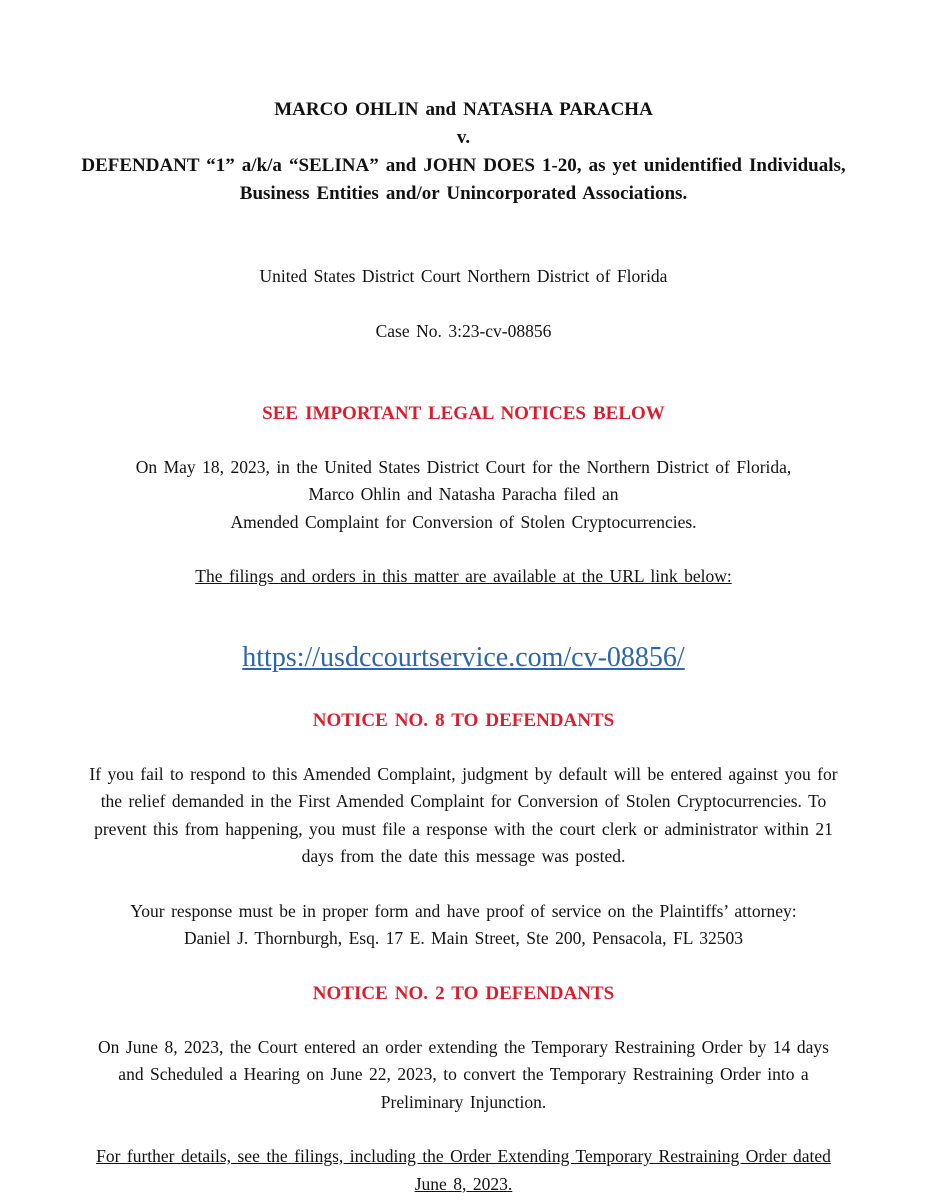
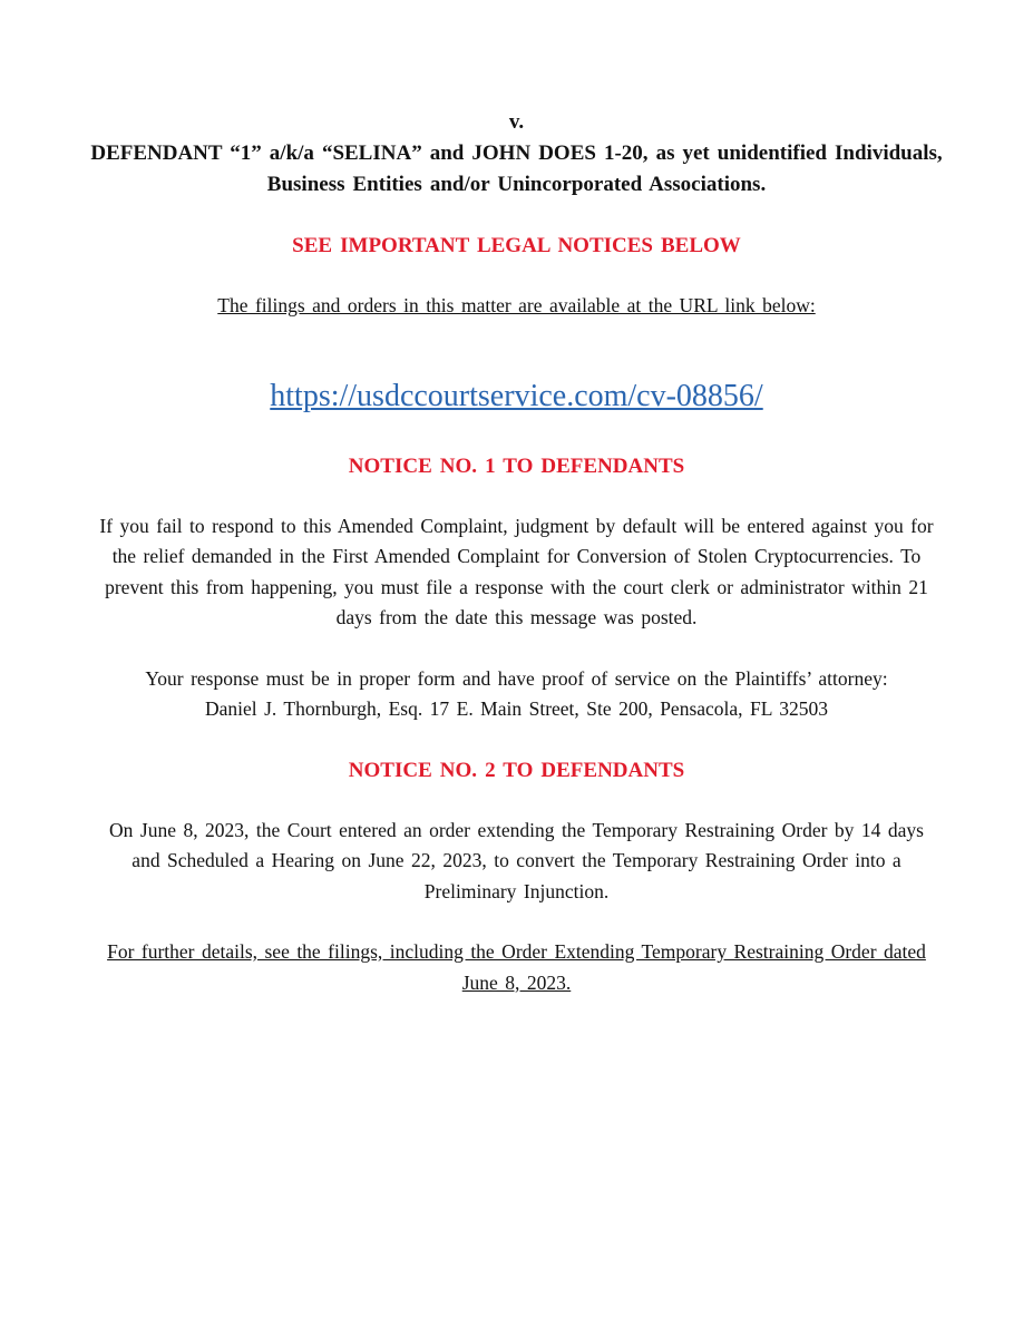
- MARCO OHLIN and NATASHA PARACHA
  v.
  DEFENDANT “1” a/k/a “SELINA” and JOHN DOES 1-20, as yet unidentified Individuals,
  Business Entities and/or Unincorporated Associations.
- United States District Court Northern District of Florida
- Case No. 3:23-cv-08856
  SEE IMPORTANT LEGAL NOTICES BELOW
- On May 18, 2023, in the United States District Court for the Northern District of Florida,
- Marco Ohlin and Natasha Paracha filed an
- Amended Complaint for Conversion of Stolen Cryptocurrencies.
  The filings and orders in this matter are available at the URL link below:
  https://usdccourtservice.com/cv-08856/
- NOTICE NO. 8 TO DEFENDANTS
+ NOTICE NO. 1 TO DEFENDANTS
  If you fail to respond to this Amended Complaint, judgment by default will be entered against you for
  the relief demanded in the First Amended Complaint for Conversion of Stolen Cryptocurrencies. To
  prevent this from happening, you must file a response with the court clerk or administrator within 21
  days from the date this message was posted.
  Your response must be in proper form and have proof of service on the Plaintiffs’ attorney:
  Daniel J. Thornburgh, Esq. 17 E. Main Street, Ste 200, Pensacola, FL 32503
  NOTICE NO. 2 TO DEFENDANTS
  On June 8, 2023, the Court entered an order extending the Temporary Restraining Order by 14 days
  and Scheduled a Hearing on June 22, 2023, to convert the Temporary Restraining Order into a
  Preliminary Injunction.
  For further details, see the filings, including the Order Extending Temporary Restraining Order dated
  June 8, 2023.
